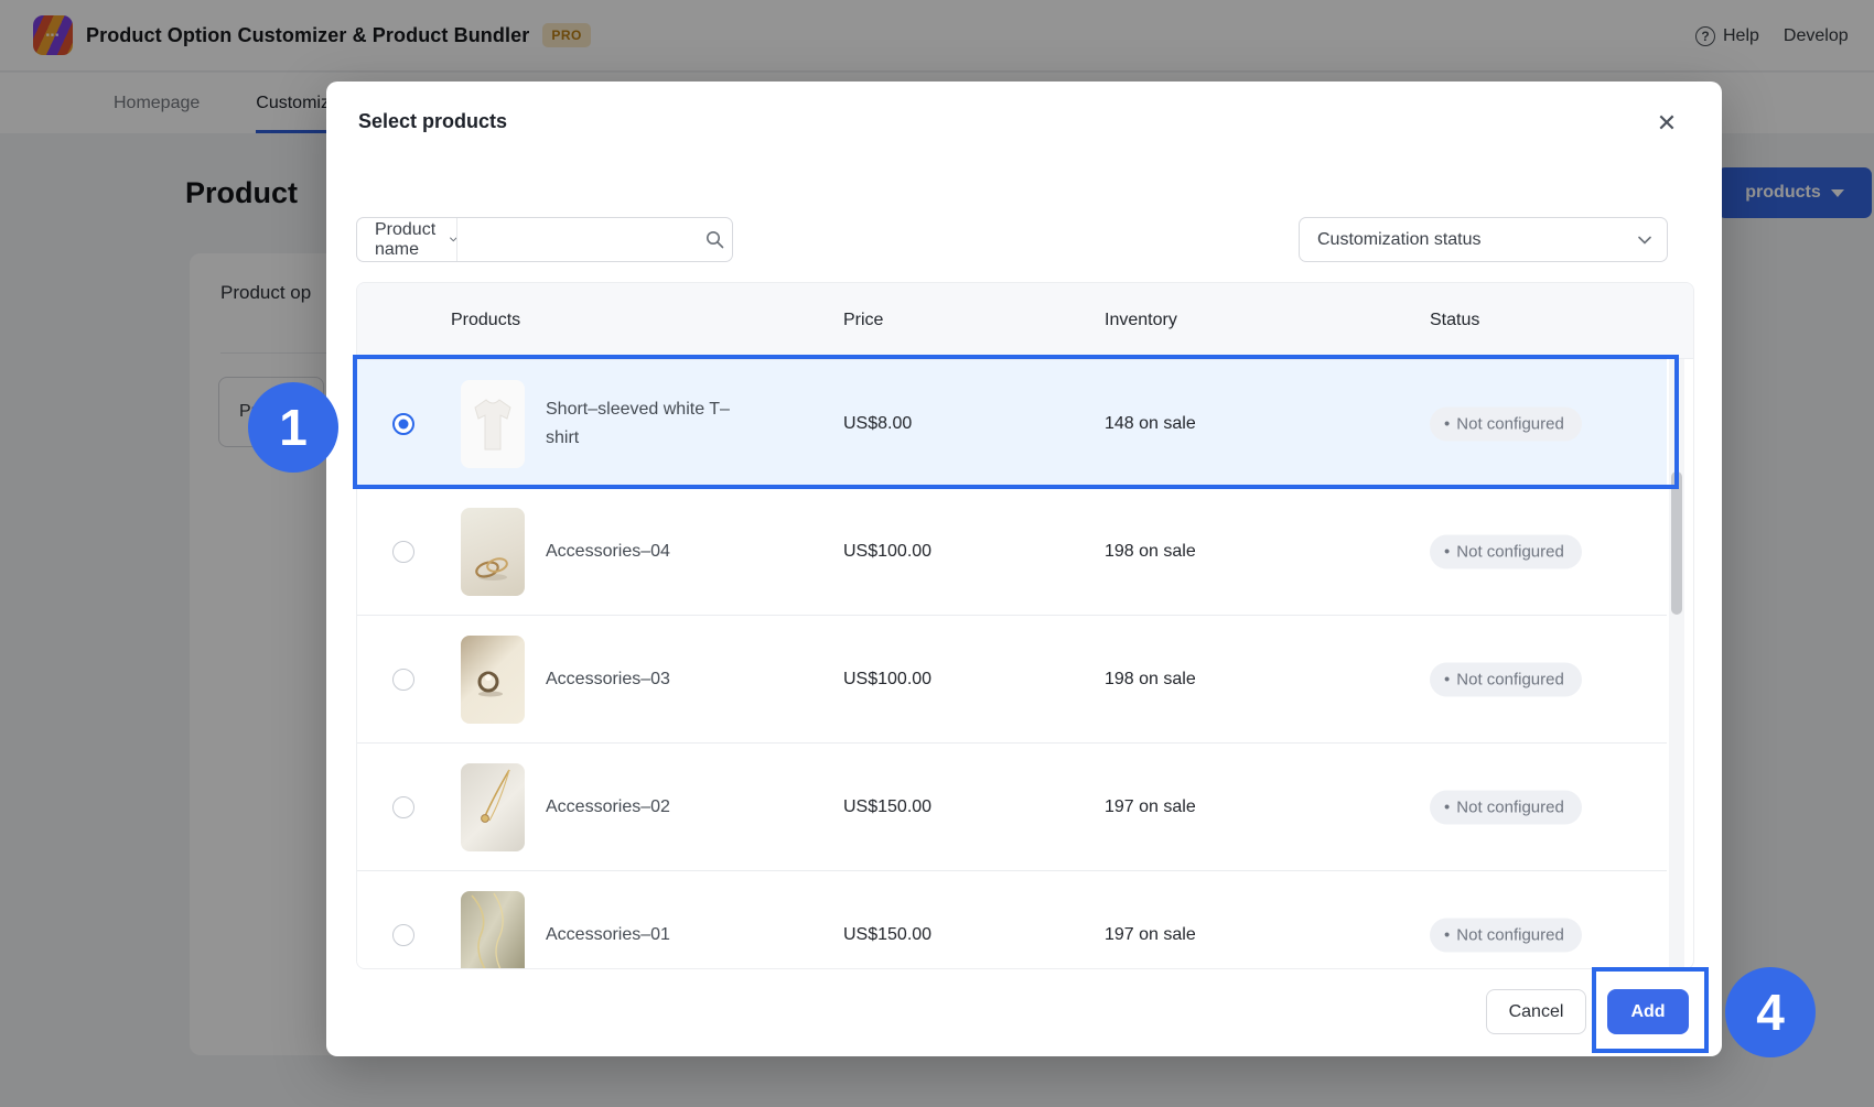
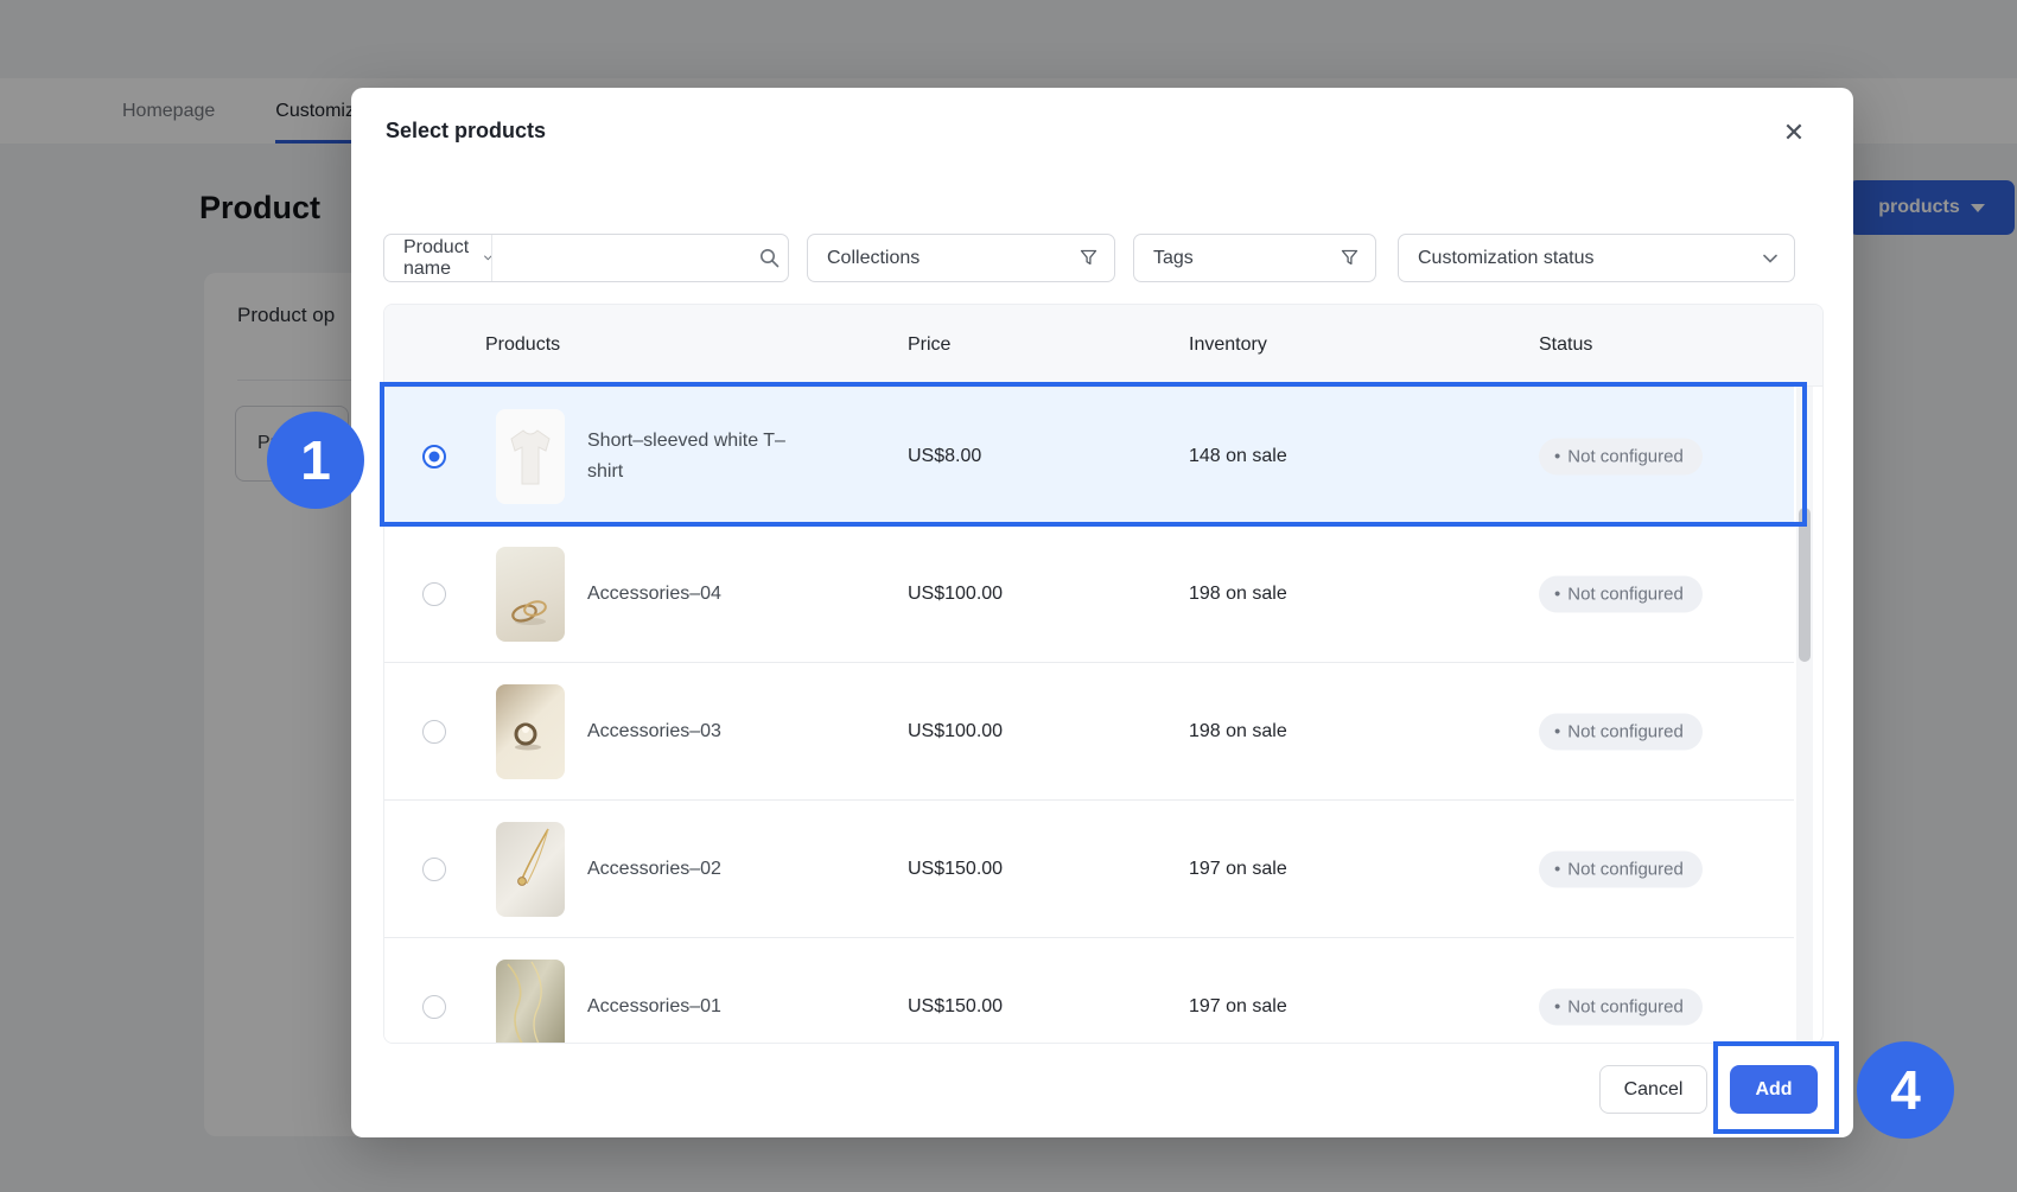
- Product Option Customizer & Product Bundler
- PRO
- ?
- Help
- Develop
  Homepage
  Customiz
  Product
  Product op
  products
  Select products
  ✕
  Product name
+ Collections
+ Tags
  Customization status
  Products
  Price
  Inventory
  Status
  Short–sleeved white T–shirt
  US$8.00
  148 on sale
  Not configured
  Accessories–04
  US$100.00
  198 on sale
  Not configured
  Accessories–03
  US$100.00
  198 on sale
  Not configured
  Accessories–02
  US$150.00
  197 on sale
  Not configured
  Accessories–01
  US$150.00
  197 on sale
  Not configured
  Cancel
  Add
  1
  4
